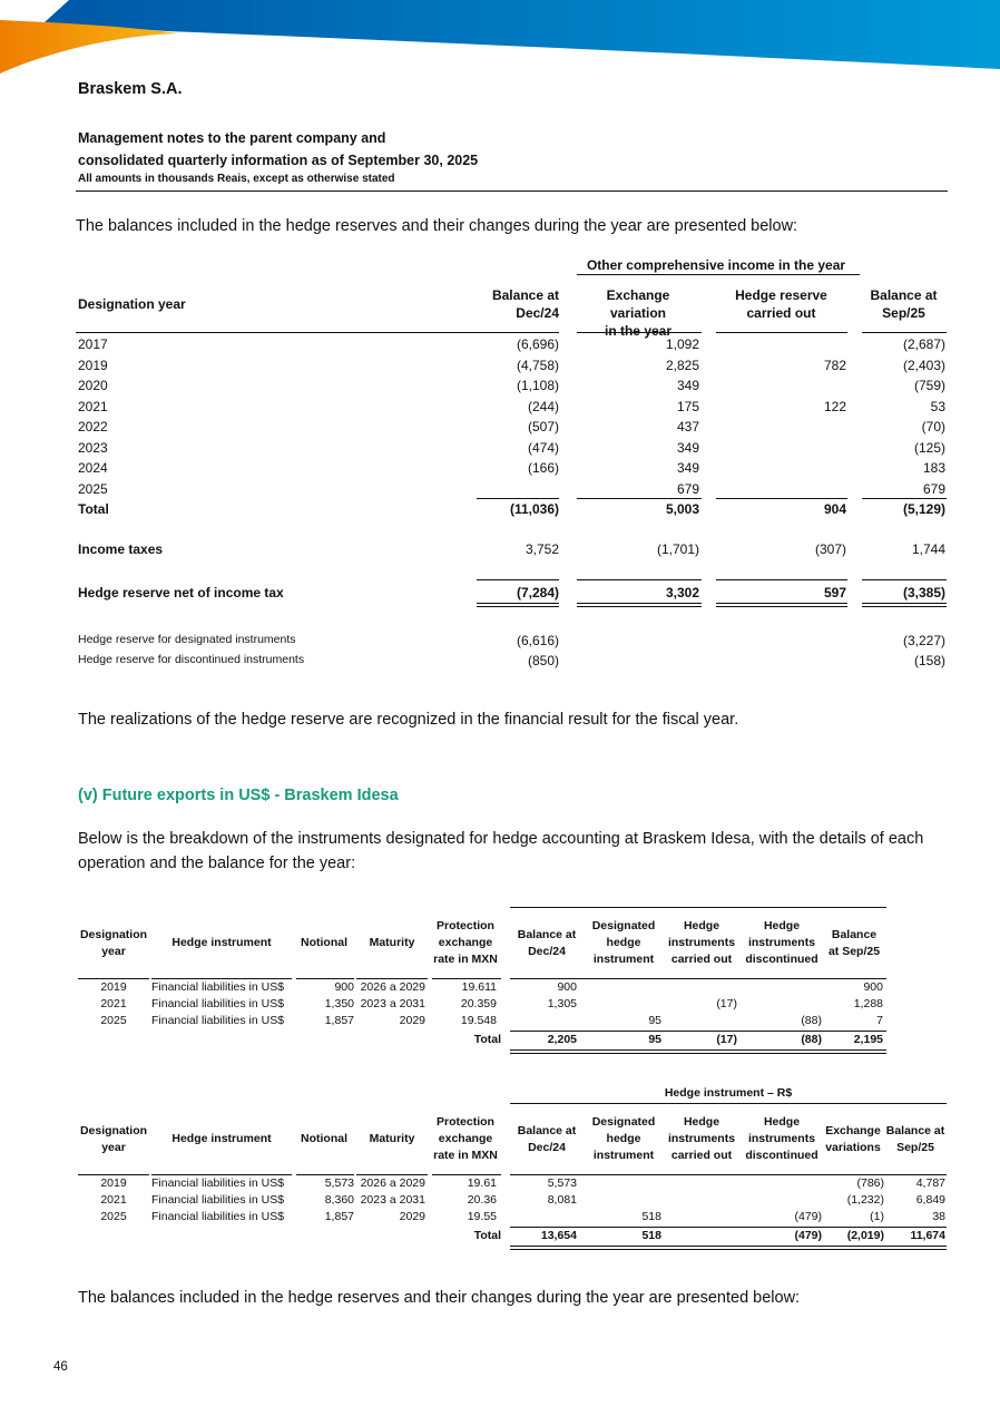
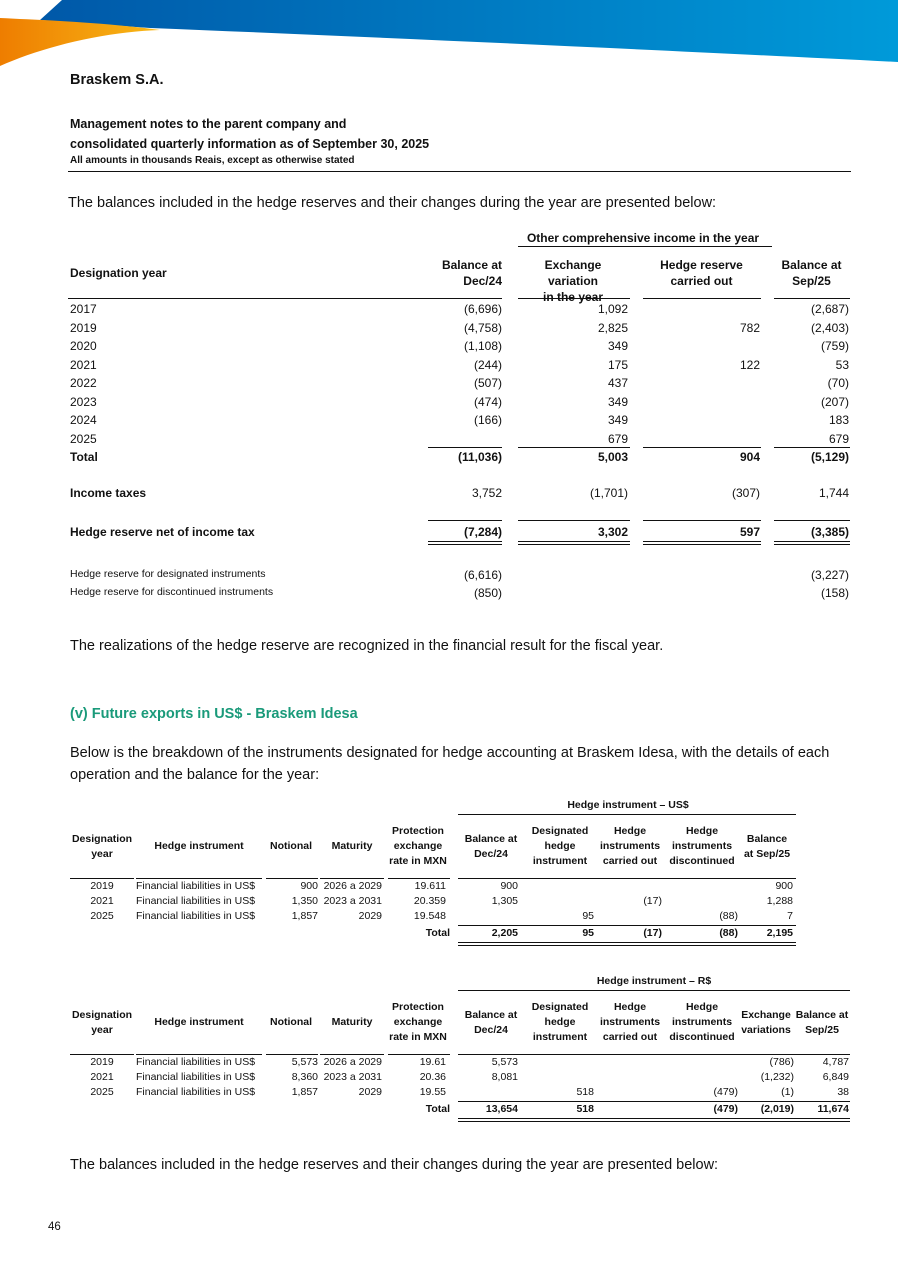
  Braskem S.A.
  Management notes to the parent company and
  consolidated quarterly information as of September 30, 2025
  All amounts in thousands Reais, except as otherwise stated
  The balances included in the hedge reserves and their changes during the year are presented below:
  Other comprehensive income in the year
  Designation year
  Balance at
  Dec/24
  Exchange variation
  in the year
  Hedge reserve
  carried out
  Balance at
  Sep/25
  2017
  (6,696)
  1,092
  (2,687)
  2019
  (4,758)
  2,825
  782
  (2,403)
  2020
  (1,108)
  349
  (759)
  2021
  (244)
  175
  122
  53
  2022
  (507)
  437
  (70)
  2023
  (474)
  349
- (125)
+ (207)
  2024
  (166)
  349
  183
  2025
  679
  679
  Total
  (11,036)
  5,003
  904
  (5,129)
  Income taxes
  3,752
  (1,701)
  (307)
  1,744
  Hedge reserve net of income tax
  (7,284)
  3,302
  597
  (3,385)
  Hedge reserve for designated instruments
  (6,616)
  (3,227)
  Hedge reserve for discontinued instruments
  (850)
  (158)
  The realizations of the hedge reserve are recognized in the financial result for the fiscal year.
  (v) Future exports in US$ - Braskem Idesa
  Below is the breakdown of the instruments designated for hedge accounting at Braskem Idesa, with the details of each operation and the balance for the year:
+ Hedge instrument – US$
  Designation
  year
  Hedge instrument
  Notional
  Maturity
  Protection
  exchange
  rate in MXN
  Balance at
  Dec/24
  Designated
  hedge
  instrument
  Hedge
  instruments
  carried out
  Hedge
  instruments
  discontinued
  Balance
  at Sep/25
  2019
  Financial liabilities in US$
  900
  2026 a 2029
  19.611
  900
  900
  2021
  Financial liabilities in US$
  1,350
  2023 a 2031
  20.359
  1,305
  (17)
  1,288
  2025
  Financial liabilities in US$
  1,857
  2029
  19.548
  95
  (88)
  7
  Total
  2,205
  95
  (17)
  (88)
  2,195
  Hedge instrument – R$
  Designation
  year
  Hedge instrument
  Notional
  Maturity
  Protection
  exchange
  rate in MXN
  Balance at
  Dec/24
  Designated
  hedge
  instrument
  Hedge
  instruments
  carried out
  Hedge
  instruments
  discontinued
  Exchange
  variations
  Balance at
  Sep/25
  2019
  Financial liabilities in US$
  5,573
  2026 a 2029
  19.61
  5,573
  (786)
  4,787
  2021
  Financial liabilities in US$
  8,360
  2023 a 2031
  20.36
  8,081
  (1,232)
  6,849
  2025
  Financial liabilities in US$
  1,857
  2029
  19.55
  518
  (479)
  (1)
  38
  Total
  13,654
  518
  (479)
  (2,019)
  11,674
  The balances included in the hedge reserves and their changes during the year are presented below:
  46
